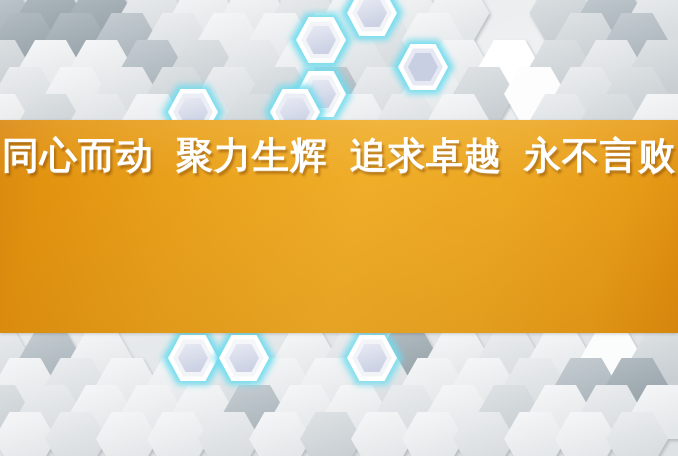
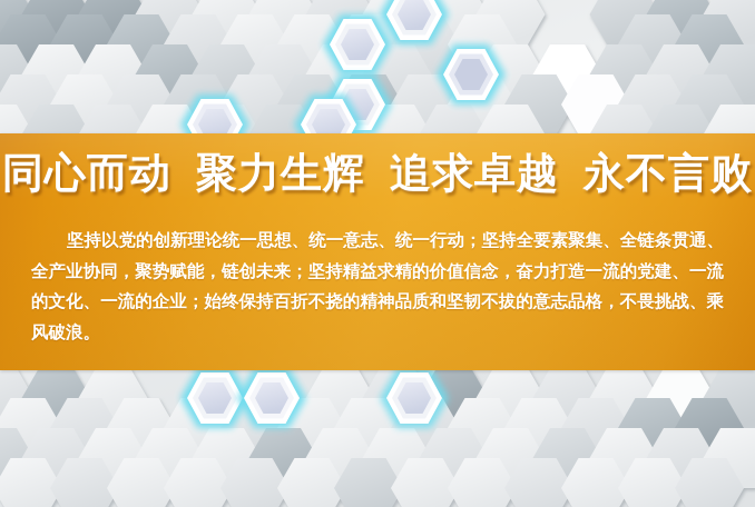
  同心而动 聚力生辉 追求卓越 永不言败
+ 坚持以党的创新理论统一思想、统一意志、统一行动；坚持全要素聚集、全链条贯通、全产业协同，聚势赋能，链创未来；坚持精益求精的价值信念，奋力打造一流的党建、一流的文化、一流的企业；始终保持百折不挠的精神品质和坚韧不拔的意志品格，不畏挑战、乘风破浪。
